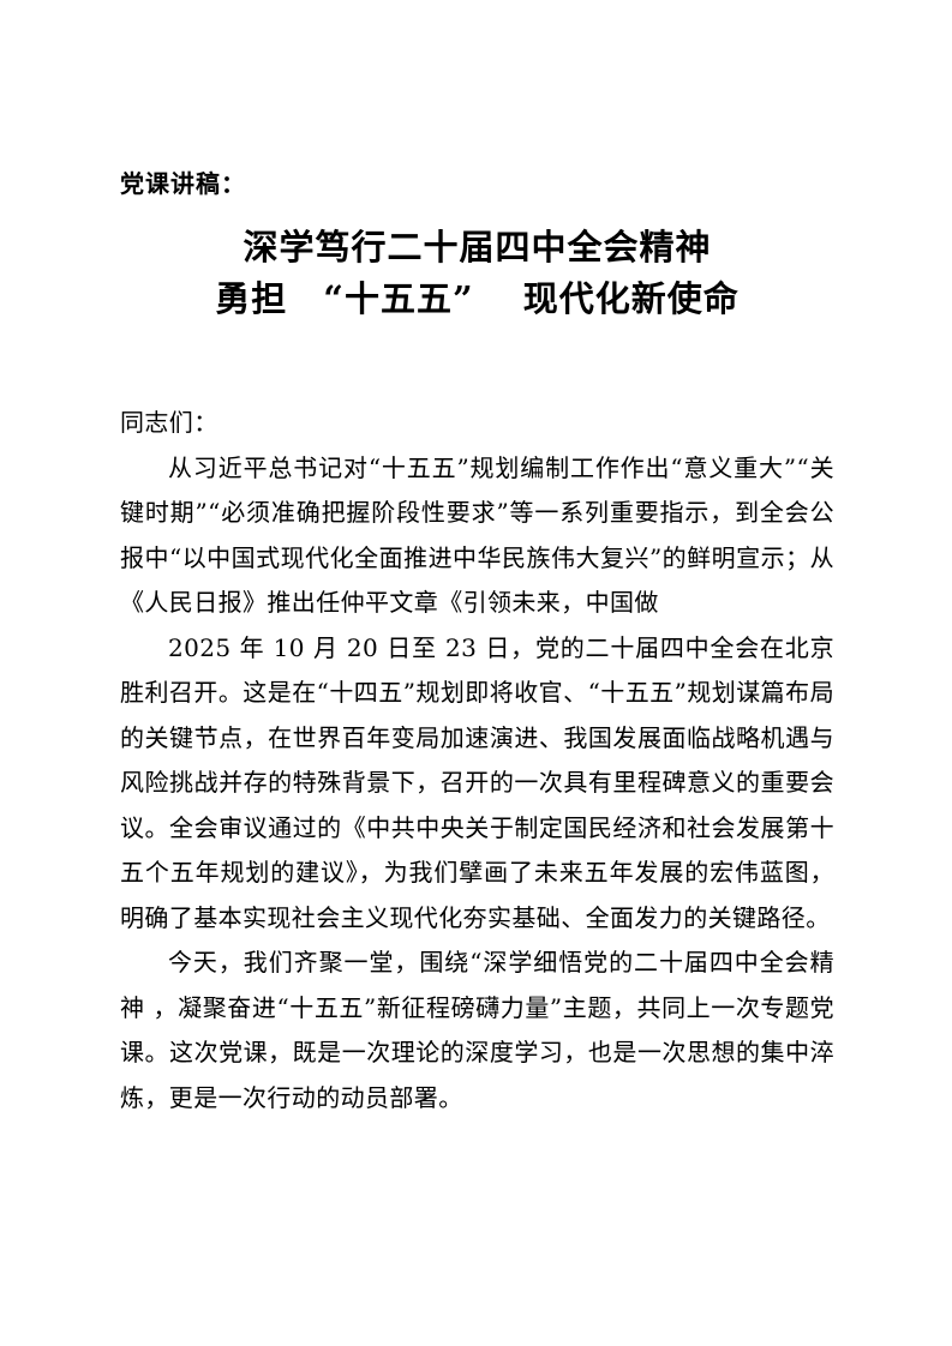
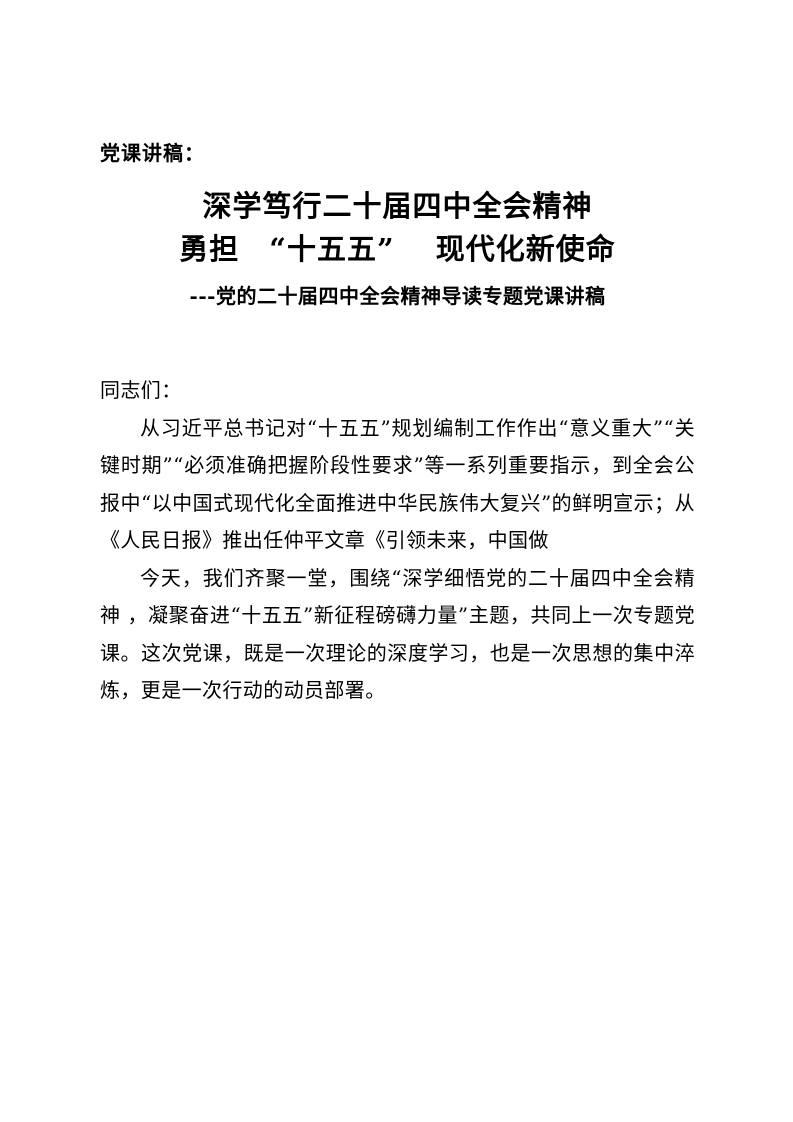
  党课讲稿：
  深学笃行二十届四中全会精神
  勇担 “十五五” 现代化新使命
+ ---党的二十届四中全会精神导读专题党课讲稿
  同志们：
  从习近平总书记对“十五五”规划编制工作作出“意义重大”“关键时期”“必须准确把握阶段性要求”等一系列重要指示，到全会公报中“以中国式现代化全面推进中华民族伟大复兴”的鲜明宣示；从《人民日报》推出任仲平文章《引领未来，中国做
- 2025 年 10 月 20 日至 23 日，党的二十届四中全会在北京胜利召开。这是在“十四五”规划即将收官、“十五五”规划谋篇布局的关键节点，在世界百年变局加速演进、我国发展面临战略机遇与风险挑战并存的特殊背景下，召开的一次具有里程碑意义的重要会议。全会审议通过的《中共中央关于制定国民经济和社会发展第十五个五年规划的建议》，为我们擘画了未来五年发展的宏伟蓝图，明确了基本实现社会主义现代化夯实基础、全面发力的关键路径。
  今天，我们齐聚一堂，围绕“深学细悟党的二十届四中全会精神 ，凝聚奋进“十五五”新征程磅礴力量”主题，共同上一次专题党课。这次党课，既是一次理论的深度学习，也是一次思想的集中淬炼，更是一次行动的动员部署。
